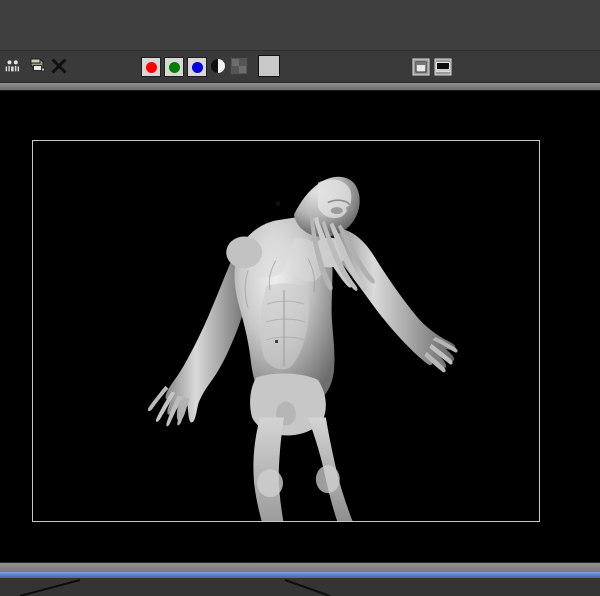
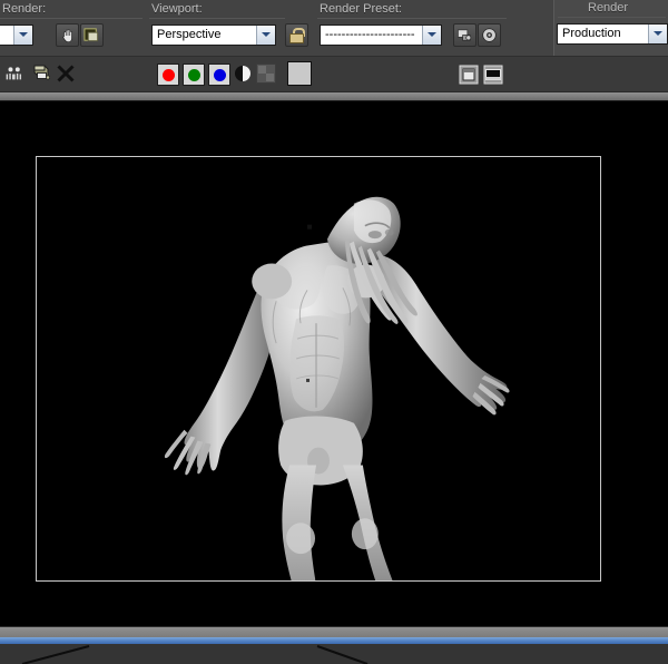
+ Render:
+ Viewport:
+ Render Preset:
+ Render
+ Perspective
+ ----------------------
+ Production
